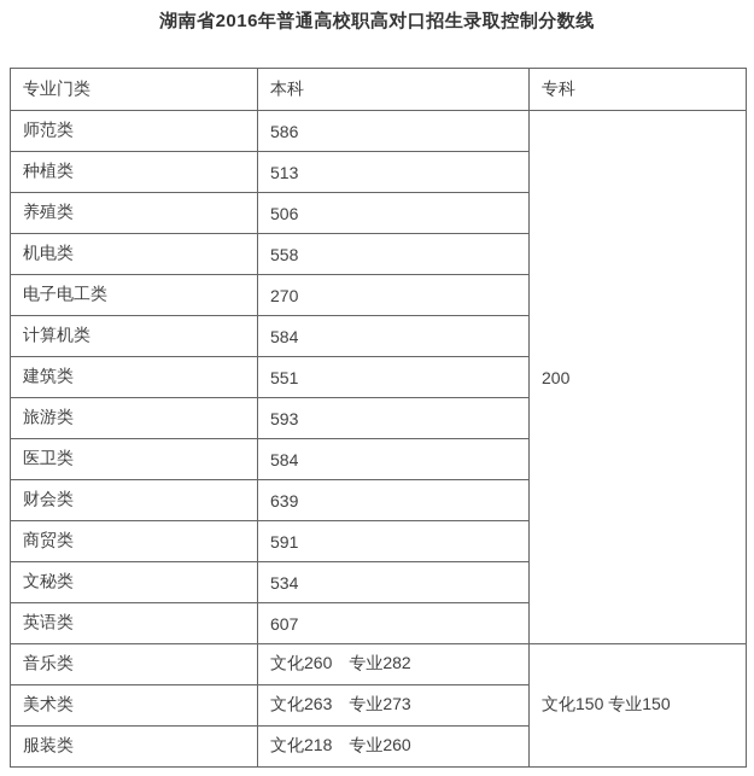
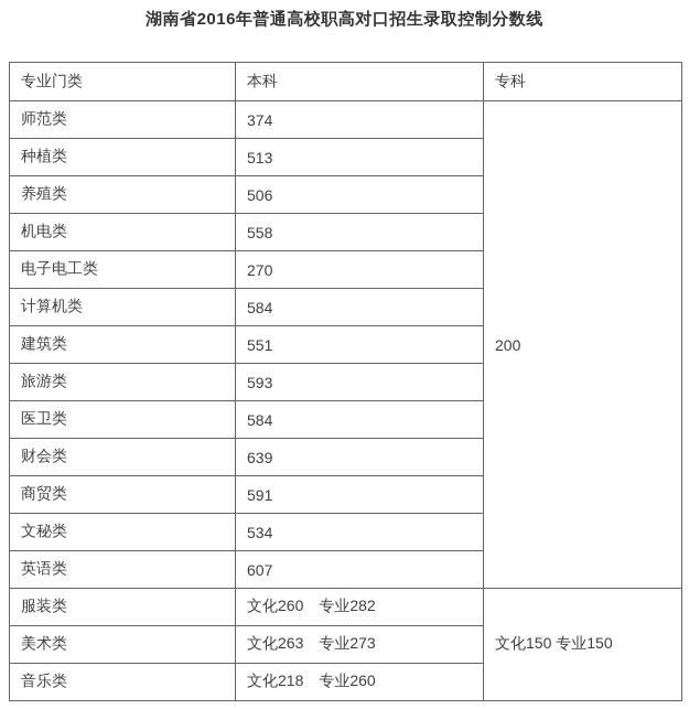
  湖南省2016年普通高校职高对口招生录取控制分数线
  专业门类	本科	专科
- 师范类	586	200
+ 师范类	374	200
  种植类	513
  养殖类	506
  机电类	558
  电子电工类	270
  计算机类	584
  建筑类	551
  旅游类	593
  医卫类	584
  财会类	639
  商贸类	591
  文秘类	534
  英语类	607
- 音乐类	文化260 专业282	文化150 专业150
+ 服装类	文化260 专业282	文化150 专业150
  美术类	文化263 专业273
- 服装类	文化218 专业260
+ 音乐类	文化218 专业260
